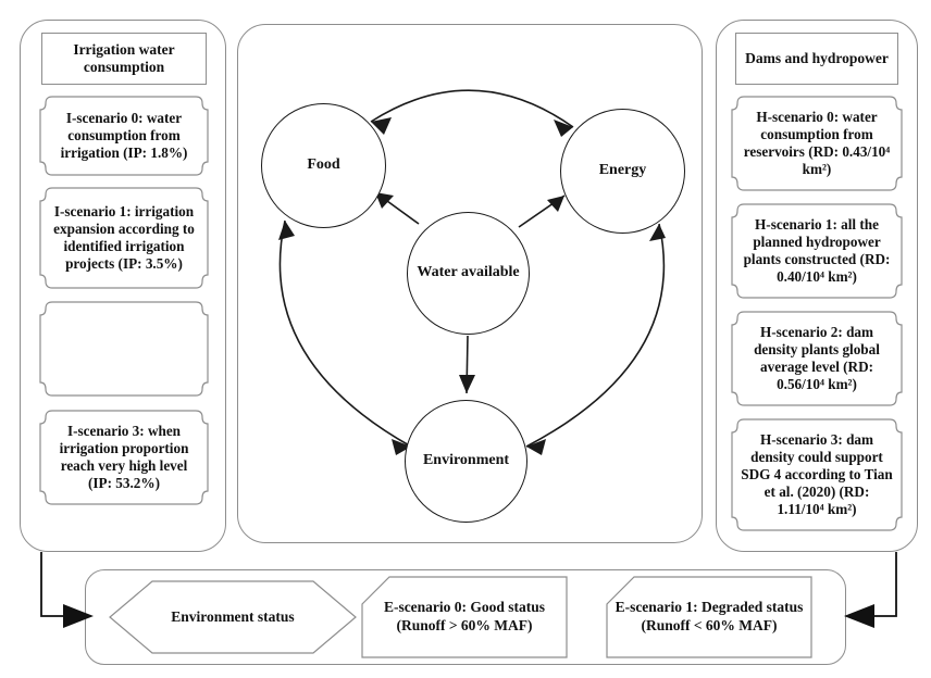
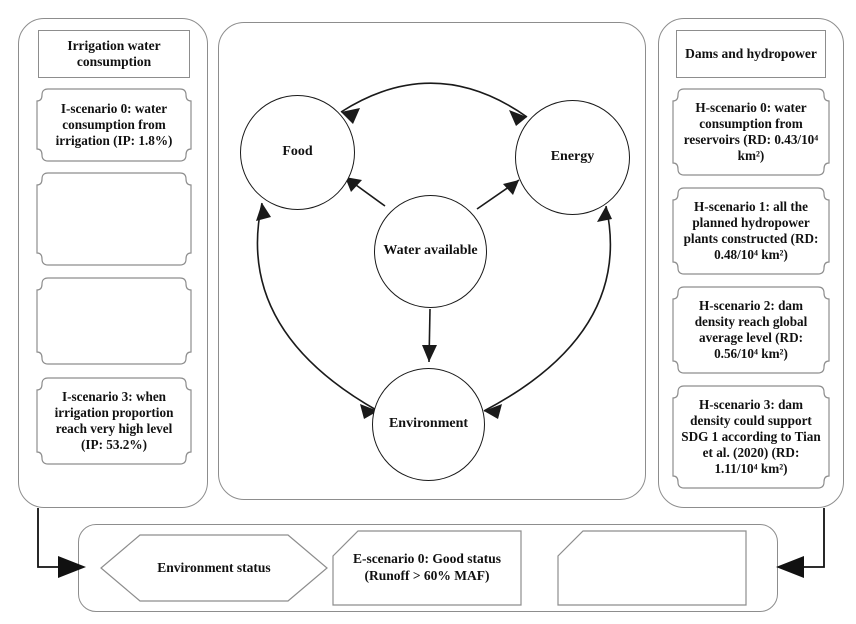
  Irrigation water consumption
  Dams and hydropower
  I-scenario 0: water consumption from irrigation (IP: 1.8%)
- I-scenario 1: irrigation expansion according to identified irrigation projects (IP: 3.5%)
  I-scenario 3: when irrigation proportion reach very high level (IP: 53.2%)
  H-scenario 0: water consumption from reservoirs (RD: 0.43/10⁴ km²)
- H-scenario 1: all the planned hydropower plants constructed (RD: 0.40/10⁴ km²)
+ H-scenario 1: all the planned hydropower plants constructed (RD: 0.48/10⁴ km²)
- H-scenario 2: dam density plants global average level (RD: 0.56/10⁴ km²)
+ H-scenario 2: dam density reach global average level (RD: 0.56/10⁴ km²)
- H-scenario 3: dam density could support SDG 4 according to Tian et al. (2020) (RD: 1.11/10⁴ km²)
+ H-scenario 3: dam density could support SDG 1 according to Tian et al. (2020) (RD: 1.11/10⁴ km²)
  Food
  Energy
  Water available
  Environment
  Environment status
  E-scenario 0: Good status (Runoff > 60% MAF)
- E-scenario 1: Degraded status (Runoff < 60% MAF)
